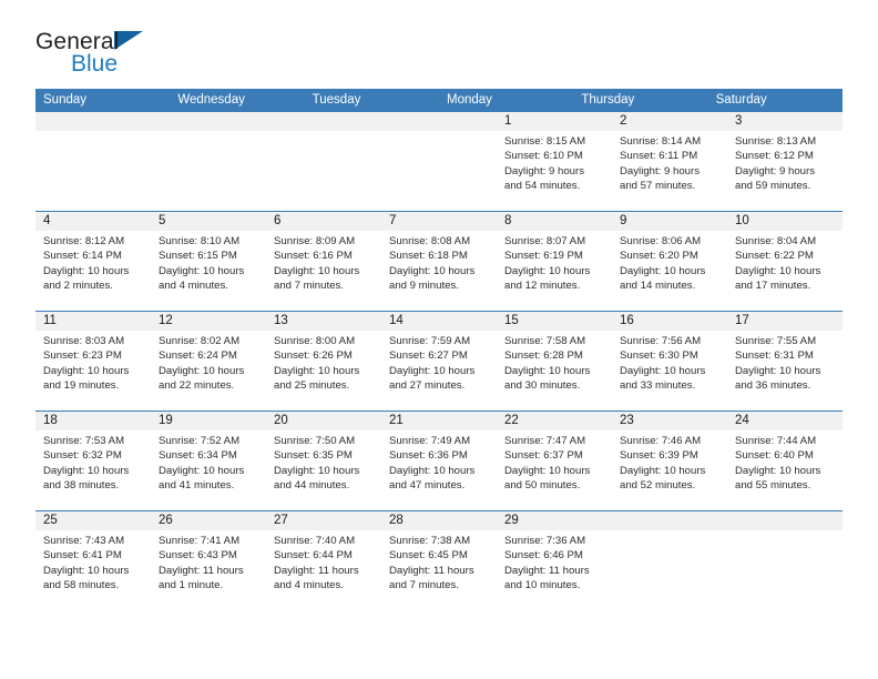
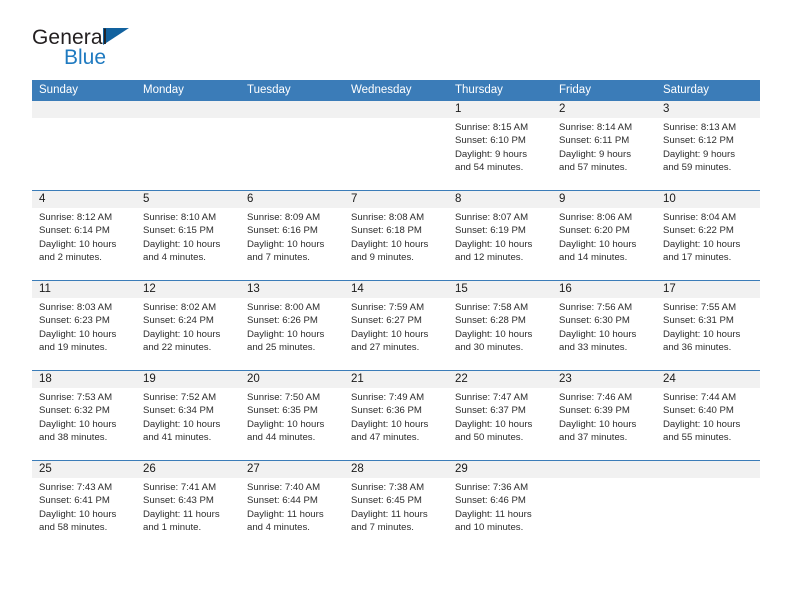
  General
  Blue
  Sunday
- Wednesday
+ Monday
  Tuesday
- Monday
+ Wednesday
  Thursday
+ Friday
  Saturday
  1
  Sunrise: 8:15 AM
  Sunset: 6:10 PM
  Daylight: 9 hours
  and 54 minutes.
  2
  Sunrise: 8:14 AM
  Sunset: 6:11 PM
  Daylight: 9 hours
  and 57 minutes.
  3
  Sunrise: 8:13 AM
  Sunset: 6:12 PM
  Daylight: 9 hours
  and 59 minutes.
  4
  Sunrise: 8:12 AM
  Sunset: 6:14 PM
  Daylight: 10 hours
  and 2 minutes.
  5
  Sunrise: 8:10 AM
  Sunset: 6:15 PM
  Daylight: 10 hours
  and 4 minutes.
  6
  Sunrise: 8:09 AM
  Sunset: 6:16 PM
  Daylight: 10 hours
  and 7 minutes.
  7
  Sunrise: 8:08 AM
  Sunset: 6:18 PM
  Daylight: 10 hours
  and 9 minutes.
  8
  Sunrise: 8:07 AM
  Sunset: 6:19 PM
  Daylight: 10 hours
  and 12 minutes.
  9
  Sunrise: 8:06 AM
  Sunset: 6:20 PM
  Daylight: 10 hours
  and 14 minutes.
  10
  Sunrise: 8:04 AM
  Sunset: 6:22 PM
  Daylight: 10 hours
  and 17 minutes.
  11
  Sunrise: 8:03 AM
  Sunset: 6:23 PM
  Daylight: 10 hours
  and 19 minutes.
  12
  Sunrise: 8:02 AM
  Sunset: 6:24 PM
  Daylight: 10 hours
  and 22 minutes.
  13
  Sunrise: 8:00 AM
  Sunset: 6:26 PM
  Daylight: 10 hours
  and 25 minutes.
  14
  Sunrise: 7:59 AM
  Sunset: 6:27 PM
  Daylight: 10 hours
  and 27 minutes.
  15
  Sunrise: 7:58 AM
  Sunset: 6:28 PM
  Daylight: 10 hours
  and 30 minutes.
  16
  Sunrise: 7:56 AM
  Sunset: 6:30 PM
  Daylight: 10 hours
  and 33 minutes.
  17
  Sunrise: 7:55 AM
  Sunset: 6:31 PM
  Daylight: 10 hours
  and 36 minutes.
  18
  Sunrise: 7:53 AM
  Sunset: 6:32 PM
  Daylight: 10 hours
  and 38 minutes.
  19
  Sunrise: 7:52 AM
  Sunset: 6:34 PM
  Daylight: 10 hours
  and 41 minutes.
  20
  Sunrise: 7:50 AM
  Sunset: 6:35 PM
  Daylight: 10 hours
  and 44 minutes.
  21
  Sunrise: 7:49 AM
  Sunset: 6:36 PM
  Daylight: 10 hours
  and 47 minutes.
  22
  Sunrise: 7:47 AM
  Sunset: 6:37 PM
  Daylight: 10 hours
  and 50 minutes.
  23
  Sunrise: 7:46 AM
  Sunset: 6:39 PM
  Daylight: 10 hours
- and 52 minutes.
+ and 37 minutes.
  24
  Sunrise: 7:44 AM
  Sunset: 6:40 PM
  Daylight: 10 hours
  and 55 minutes.
  25
  Sunrise: 7:43 AM
  Sunset: 6:41 PM
  Daylight: 10 hours
  and 58 minutes.
  26
  Sunrise: 7:41 AM
  Sunset: 6:43 PM
  Daylight: 11 hours
  and 1 minute.
  27
  Sunrise: 7:40 AM
  Sunset: 6:44 PM
  Daylight: 11 hours
  and 4 minutes.
  28
  Sunrise: 7:38 AM
  Sunset: 6:45 PM
  Daylight: 11 hours
  and 7 minutes.
  29
  Sunrise: 7:36 AM
  Sunset: 6:46 PM
  Daylight: 11 hours
  and 10 minutes.
